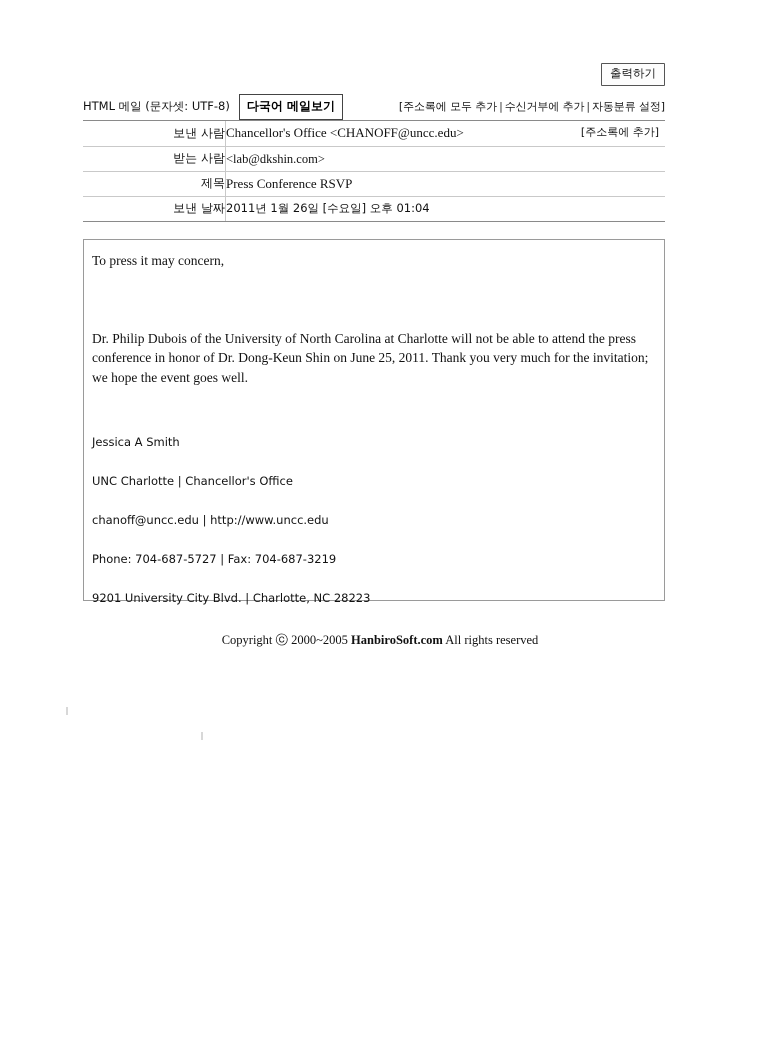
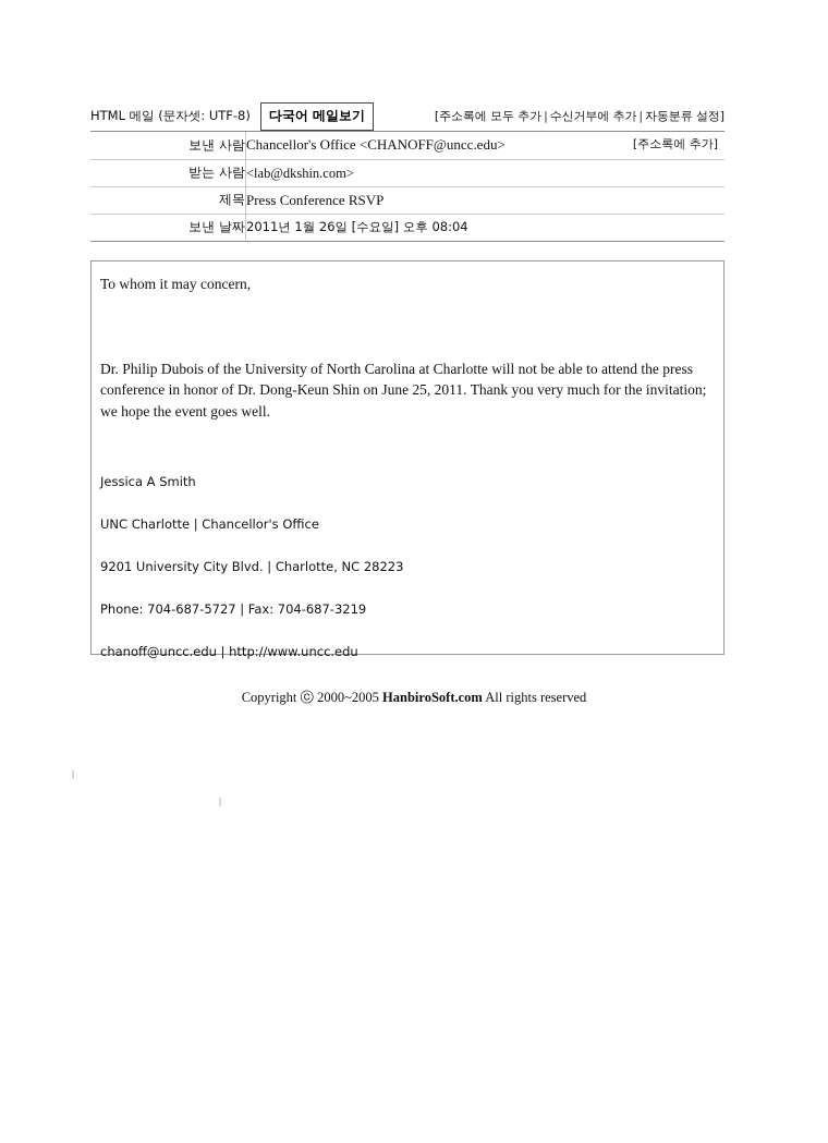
- 출력하기
  HTML 메일 (문자셋: UTF-8)
  다국어 메일보기
  [주소록에 모두 추가 | 수신거부에 추가 | 자동분류 설정]
  보낸 사람	Chancellor's Office <CHANOFF@uncc.edu> [주소록에 추가]
  받는 사람	<lab@dkshin.com>
  제목	Press Conference RSVP
- 보낸 날짜	2011년 1월 26일 [수요일] 오후 01:04
+ 보낸 날짜	2011년 1월 26일 [수요일] 오후 08:04
- To press it may concern,
+ To whom it may concern,
  Dr. Philip Dubois of the University of North Carolina at Charlotte will not be able to attend the press conference in honor of Dr. Dong-Keun Shin on June 25, 2011. Thank you very much for the invitation; we hope the event goes well.
  Jessica A Smith
  UNC Charlotte | Chancellor's Office
- chanoff@uncc.edu | http://www.uncc.edu
+ 9201 University City Blvd. | Charlotte, NC 28223
  Phone: 704-687-5727 | Fax: 704-687-3219
- 9201 University City Blvd. | Charlotte, NC 28223
+ chanoff@uncc.edu | http://www.uncc.edu
  Copyright ⓒ 2000~2005 HanbiroSoft.com All rights reserved
